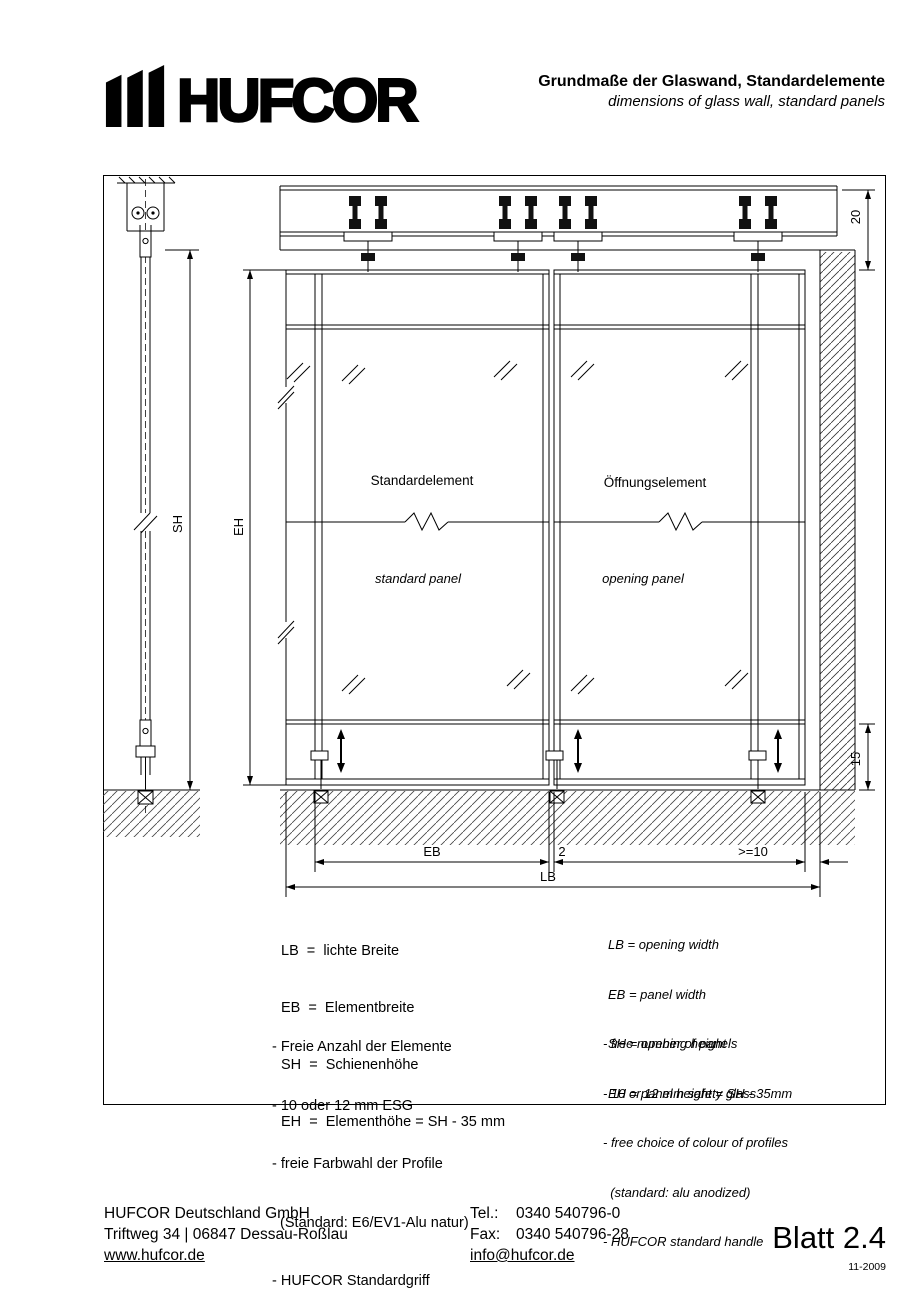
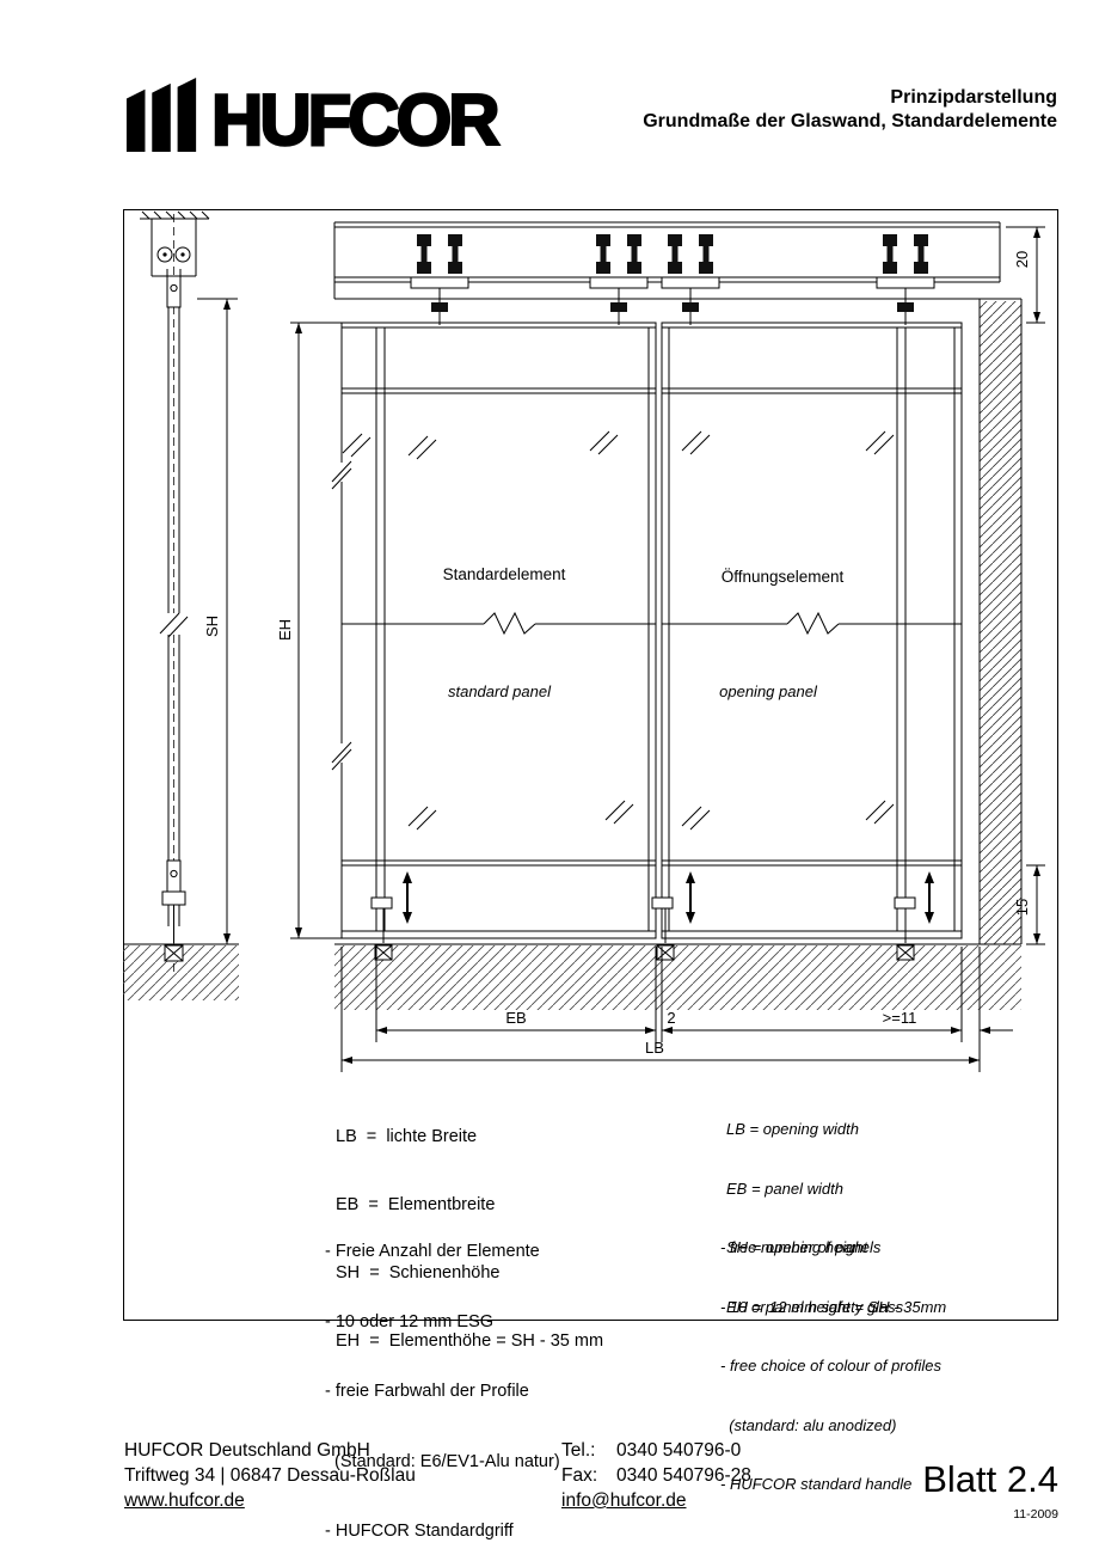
  HUFCOR
+ Prinzipdarstellung
  Grundmaße der Glaswand, Standardelemente
- dimensions of glass wall, standard panels
  Standardelement
  Öffnungselement
  standard panel
  opening panel
  EB
  2
- >=10
+ >=11
  LB
  LB = lichte Breite
  EB = Elementbreite
  SH = Schienenhöhe
  EH = Elementhöhe = SH - 35 mm
  LB = opening width
  EB = panel width
  SH = opening height
  EH = panel height = SH - 35mm
  - Freie Anzahl der Elemente
  - 10 oder 12 mm ESG
  - freie Farbwahl der Profile
  (Standard: E6/EV1-Alu natur)
  - HUFCOR Standardgriff
  - free number of panels
  - 10 or 12 mm safety glass
  - free choice of colour of profiles
  (standard: alu anodized)
  - HUFCOR standard handle
  HUFCOR Deutschland GmbH
  Triftweg 34 | 06847 Dessau-Roßlau
  www.hufcor.de
  Tel.: 0340 540796-0
  Fax: 0340 540796-28
  info@hufcor.de
  Blatt 2.4
  11-2009
